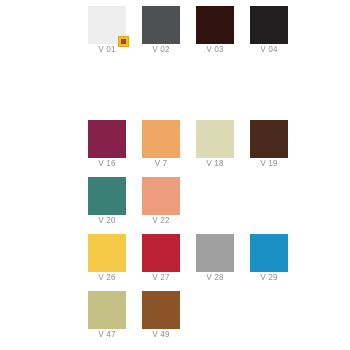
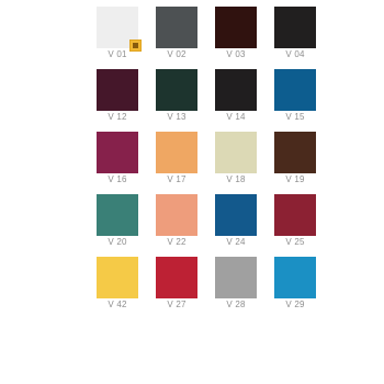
  V 01
  V 02
  V 03
  V 04
+ V 12
+ V 13
+ V 14
+ V 15
  V 16
- V 7
+ V 17
  V 18
  V 19
  V 20
  V 22
+ V 24
+ V 25
- V 26
+ V 42
  V 27
  V 28
  V 29
- V 47
- V 49
